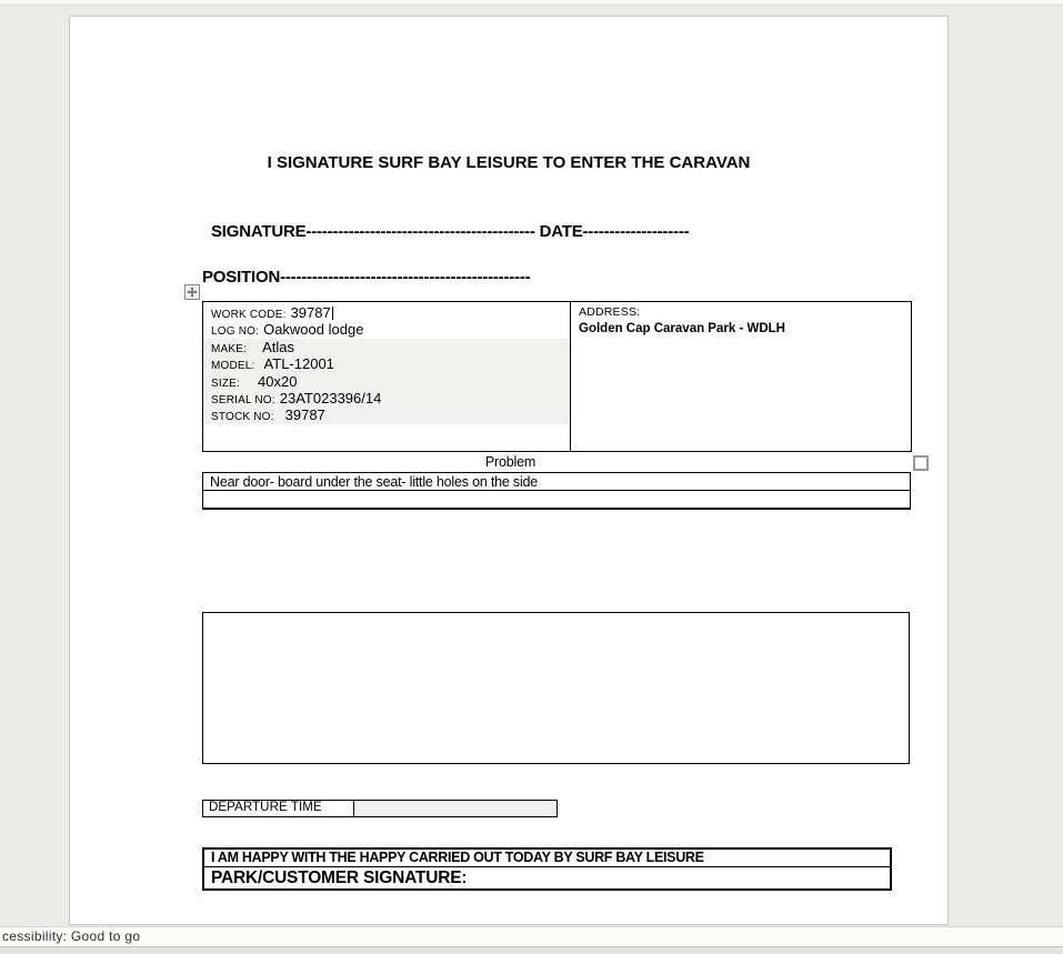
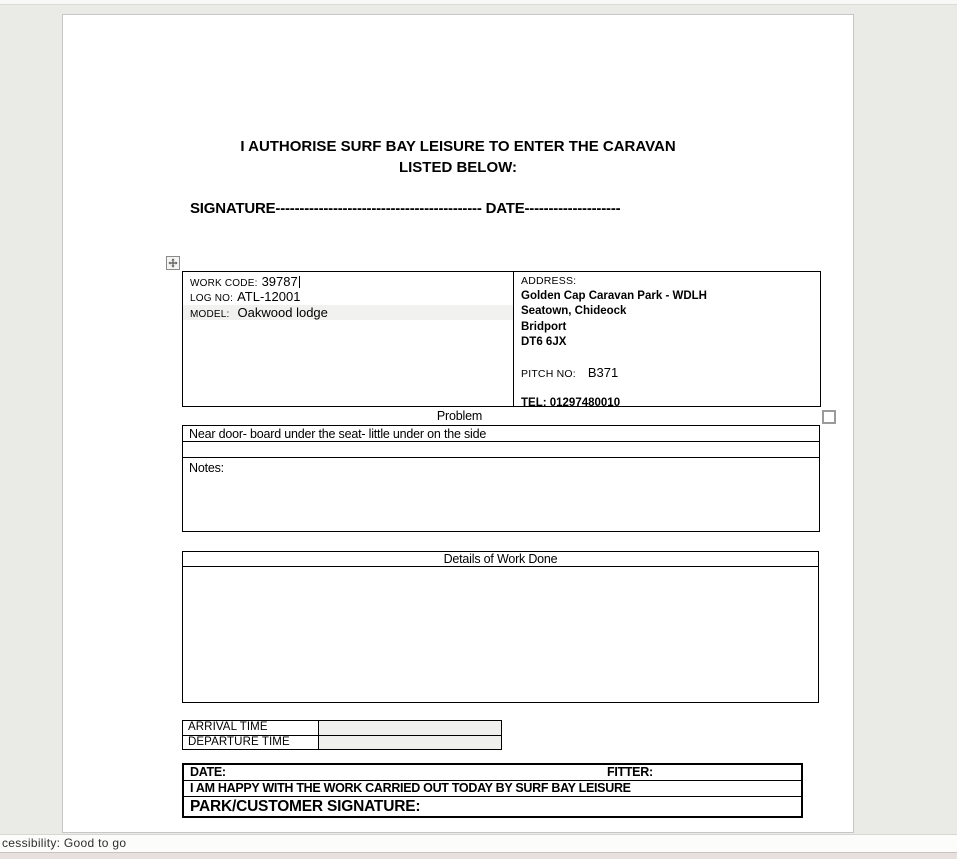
- I SIGNATURE SURF BAY LEISURE TO ENTER THE CARAVAN
+ I AUTHORISE SURF BAY LEISURE TO ENTER THE CARAVAN
+ LISTED BELOW:
  SIGNATURE------------------------------------------- DATE--------------------
- POSITION-----------------------------------------------
  WORK CODE: 39787
- LOG NO: Oakwood lodge
+ LOG NO: ATL-12001
- MAKE: Atlas
- MODEL: ATL-12001
+ MODEL: Oakwood lodge
- SIZE: 40x20
- SERIAL NO: 23AT023396/14
- STOCK NO: 39787
  ADDRESS:
  Golden Cap Caravan Park - WDLH
+ Seatown, Chideock
+ Bridport
+ DT6 6JX
+ PITCH NO: B371
+ TEL: 01297480010
  Problem
- Near door- board under the seat- little holes on the side
+ Near door- board under the seat- little under on the side
+ Notes:
+ Details of Work Done
+ ARRIVAL TIME
  DEPARTURE TIME
+ DATE:
+ FITTER:
- I AM HAPPY WITH THE HAPPY CARRIED OUT TODAY BY SURF BAY LEISURE
+ I AM HAPPY WITH THE WORK CARRIED OUT TODAY BY SURF BAY LEISURE
  PARK/CUSTOMER SIGNATURE:
  cessibility: Good to go
